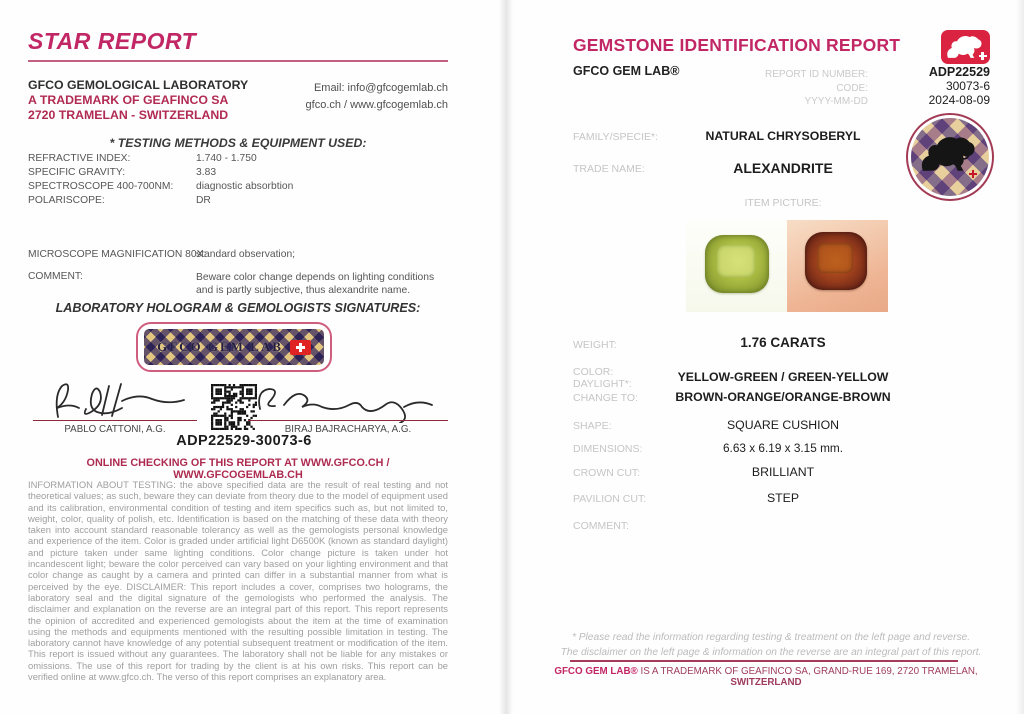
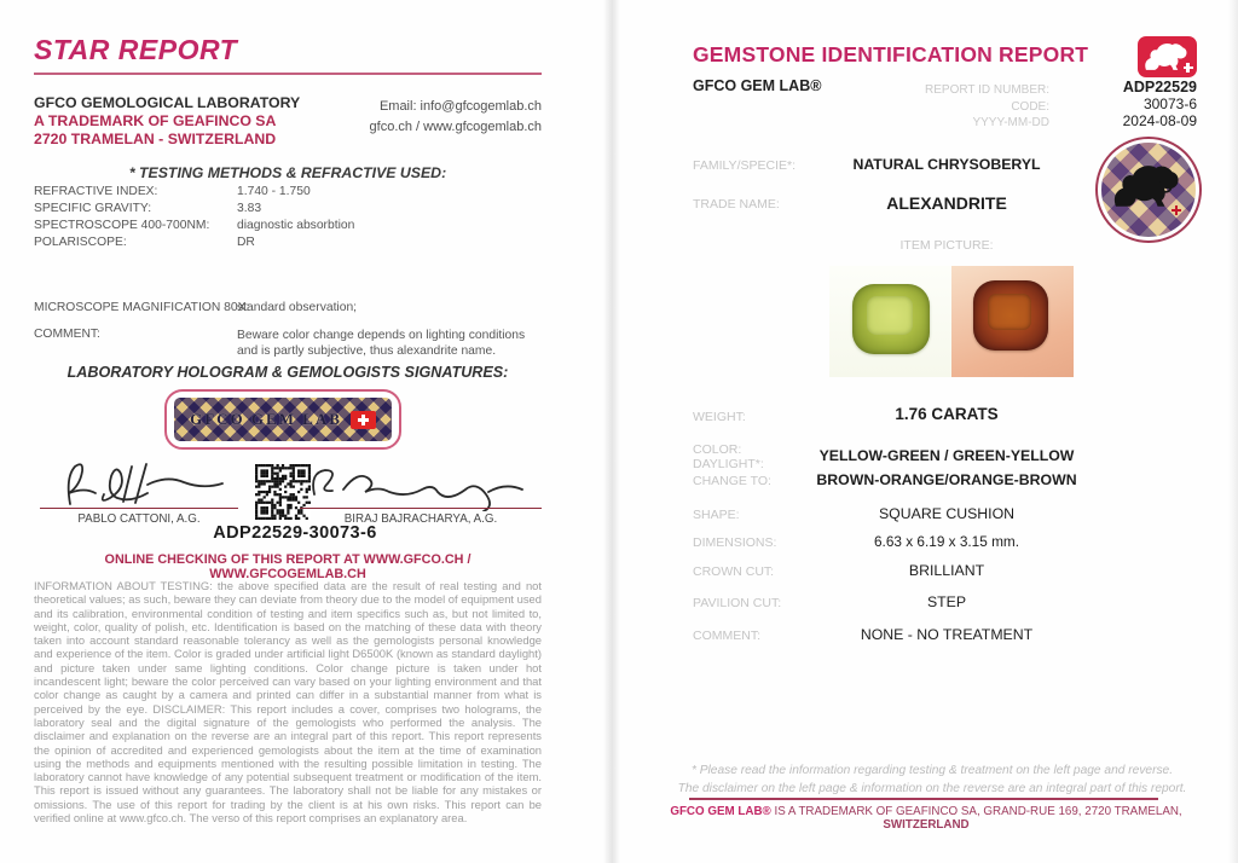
  STAR REPORT
  GFCO GEMOLOGICAL LABORATORY
  A TRADEMARK OF GEAFINCO SA
  2720 TRAMELAN - SWITZERLAND
  Email: info@gfcogemlab.ch
  gfco.ch / www.gfcogemlab.ch
- * TESTING METHODS & EQUIPMENT USED:
+ * TESTING METHODS & REFRACTIVE USED:
  REFRACTIVE INDEX:
  1.740 - 1.750
  SPECIFIC GRAVITY:
  3.83
  SPECTROSCOPE 400-700NM:
  diagnostic absorbtion
  POLARISCOPE:
  DR
  MICROSCOPE MAGNIFICATION 80X:
  standard observation;
  COMMENT:
  Beware color change depends on lighting conditions and is partly subjective, thus alexandrite name.
  LABORATORY HOLOGRAM & GEMOLOGISTS SIGNATURES:
  GFCO GEM LAB
  PABLO CATTONI, A.G.
  BIRAJ BAJRACHARYA, A.G.
  ADP22529-30073-6
  ONLINE CHECKING OF THIS REPORT AT WWW.GFCO.CH / WWW.GFCOGEMLAB.CH
  INFORMATION ABOUT TESTING: the above specified data are the result of real testing and not theoretical values; as such, beware they can deviate from theory due to the model of equipment used and its calibration, environmental condition of testing and item specifics such as, but not limited to, weight, color, quality of polish, etc. Identification is based on the matching of these data with theory taken into account standard reasonable tolerancy as well as the gemologists personal knowledge and experience of the item. Color is graded under artificial light D6500K (known as standard daylight) and picture taken under same lighting conditions. Color change picture is taken under hot incandescent light; beware the color perceived can vary based on your lighting environment and that color change as caught by a camera and printed can differ in a substantial manner from what is perceived by the eye. DISCLAIMER: This report includes a cover, comprises two holograms, the laboratory seal and the digital signature of the gemologists who performed the analysis. The disclaimer and explanation on the reverse are an integral part of this report. This report represents the opinion of accredited and experienced gemologists about the item at the time of examination using the methods and equipments mentioned with the resulting possible limitation in testing. The laboratory cannot have knowledge of any potential subsequent treatment or modification of the item. This report is issued without any guarantees. The laboratory shall not be liable for any mistakes or omissions. The use of this report for trading by the client is at his own risks. This report can be verified online at www.gfco.ch. The verso of this report comprises an explanatory area.
  GEMSTONE IDENTIFICATION REPORT
  GFCO GEM LAB®
  REPORT ID NUMBER:
  CODE:
  YYYY-MM-DD
  ADP22529
  30073-6
  2024-08-09
  FAMILY/SPECIE*:
  NATURAL CHRYSOBERYL
  TRADE NAME:
  ALEXANDRITE
  ITEM PICTURE:
  WEIGHT:
  1.76 CARATS
  COLOR:
  DAYLIGHT*:
  YELLOW-GREEN / GREEN-YELLOW
  CHANGE TO:
  BROWN-ORANGE/ORANGE-BROWN
  SHAPE:
  SQUARE CUSHION
  DIMENSIONS:
  6.63 x 6.19 x 3.15 mm.
  CROWN CUT:
  BRILLIANT
  PAVILION CUT:
  STEP
  COMMENT:
+ NONE - NO TREATMENT
  * Please read the information regarding testing & treatment on the left page and reverse.
  The disclaimer on the left page & information on the reverse are an integral part of this report.
  GFCO GEM LAB® IS A TRADEMARK OF GEAFINCO SA, GRAND-RUE 169, 2720 TRAMELAN, SWITZERLAND
